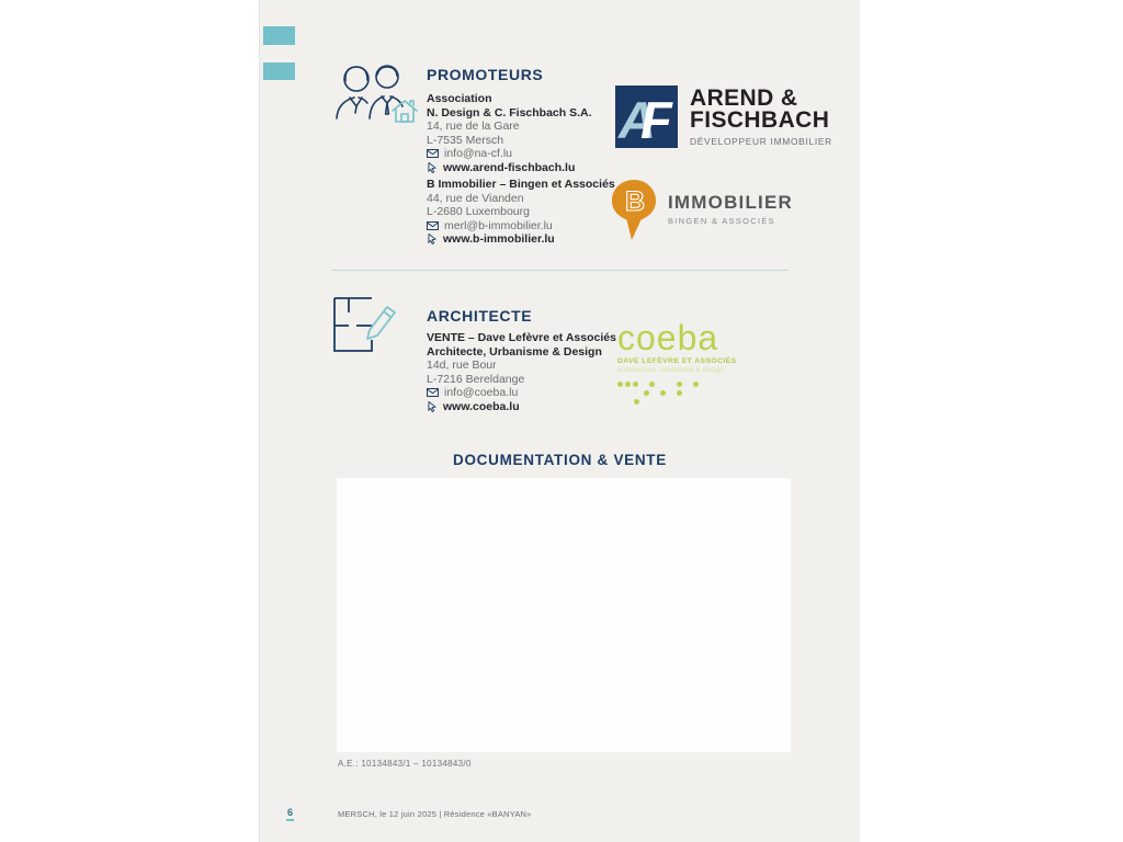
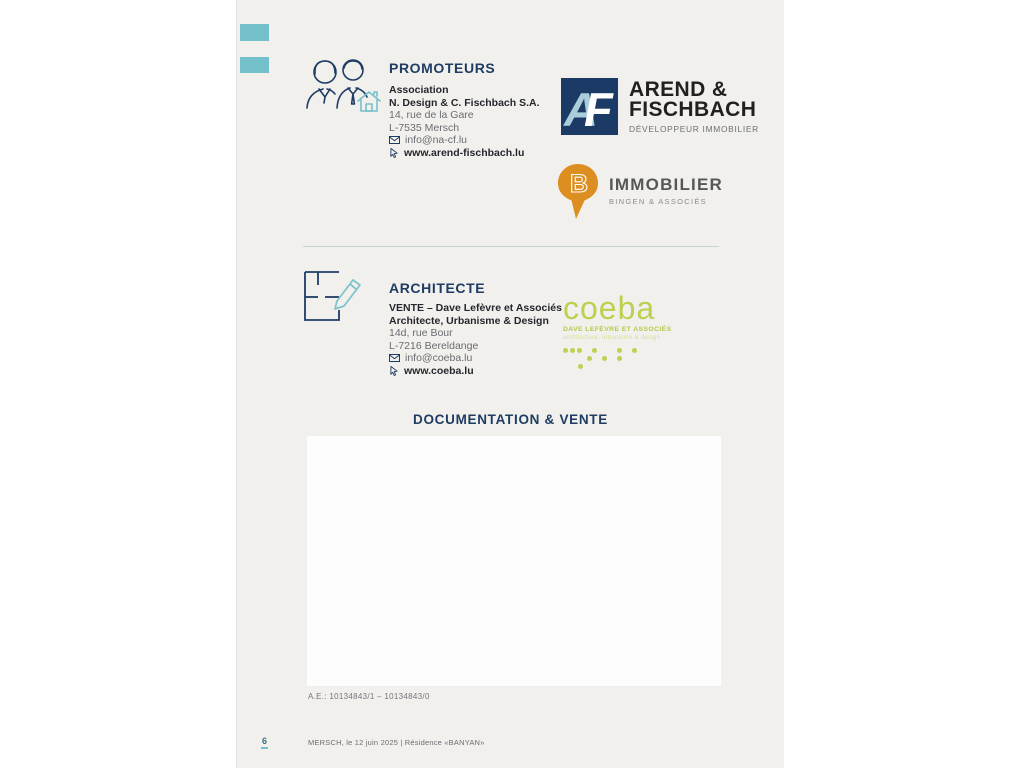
  PROMOTEURS
  Association
  N. Design & C. Fischbach S.A.
  14, rue de la Gare
  L-7535 Mersch
  info@na-cf.lu
  www.arend-fischbach.lu
  A
  F
  AREND &
  FISCHBACH
  DÉVELOPPEUR IMMOBILIER
- B Immobilier – Bingen et Associés
- 44, rue de Vianden
- L-2680 Luxembourg
- merl@b-immobilier.lu
- www.b-immobilier.lu
  B
  IMMOBILIER
  BINGEN & ASSOCIÉS
  ARCHITECTE
  VENTE – Dave Lefèvre et Associés
  Architecte, Urbanisme & Design
  14d, rue Bour
  L-7216 Bereldange
  info@coeba.lu
  www.coeba.lu
  coeba
  DOCUMENTATION & VENTE
  A.E.: 10134843/1 – 10134843/0
  6
  MERSCH, le 12 juin 2025 | Résidence «BANYAN»
